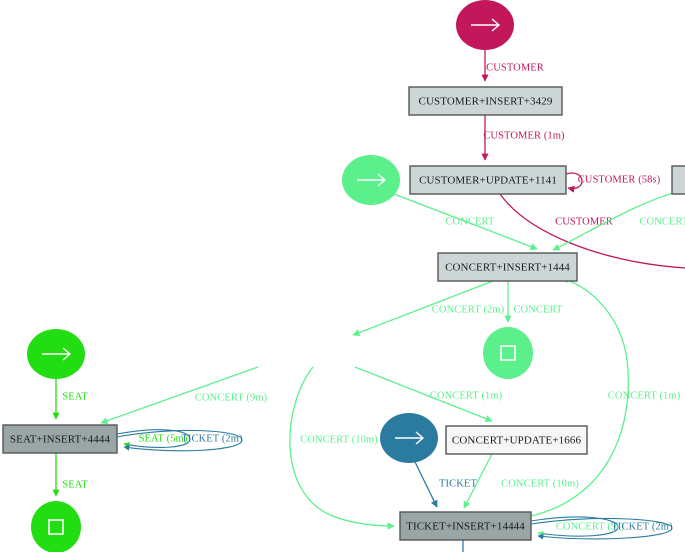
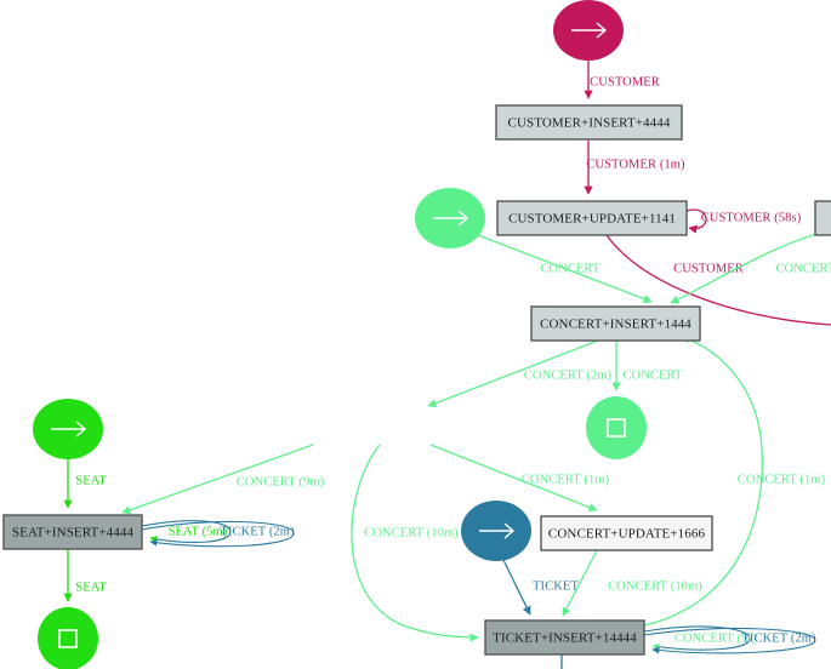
  CUSTOMER
  CUSTOMER (1m)
  CUSTOMER (58s)
  CONCERT
  CUSTOMER
  CONCER
  CONCERT (2m)
  CONCERT
  CONCERT (9m)
  CONCERT (1m)
  CONCERT (10m)
  CONCERT (10m)
  CONCERT (1m)
  SEAT
  SEAT
  SEAT (5m)
  TICKET (2m)
  TICKET
  CONCERT (9s)
  TICKET (2m)
- CUSTOMER+INSERT+3429
+ CUSTOMER+INSERT+4444
  CUSTOMER+UPDATE+1141
  CONCERT+INSERT+1444
  CONCERT+UPDATE+1666
  SEAT+INSERT+4444
  TICKET+INSERT+14444
